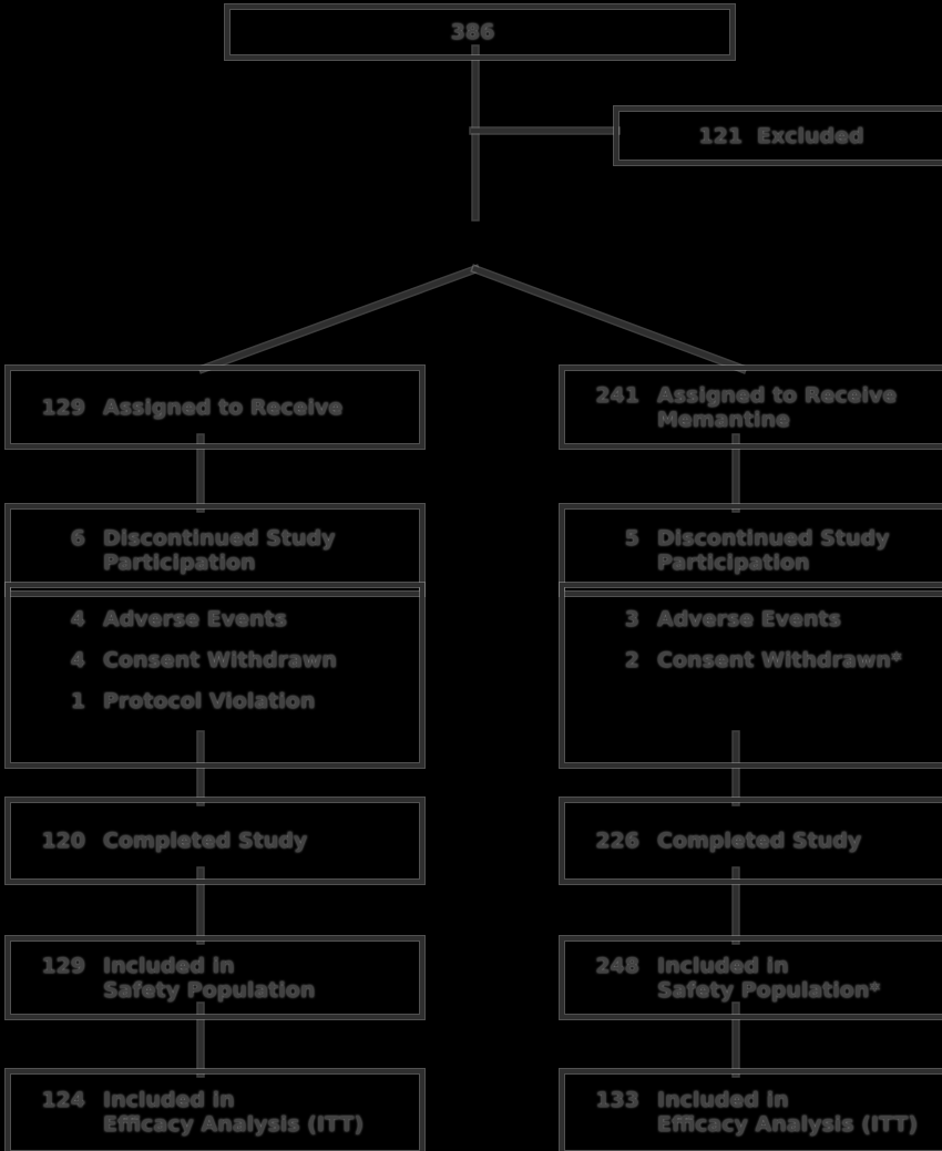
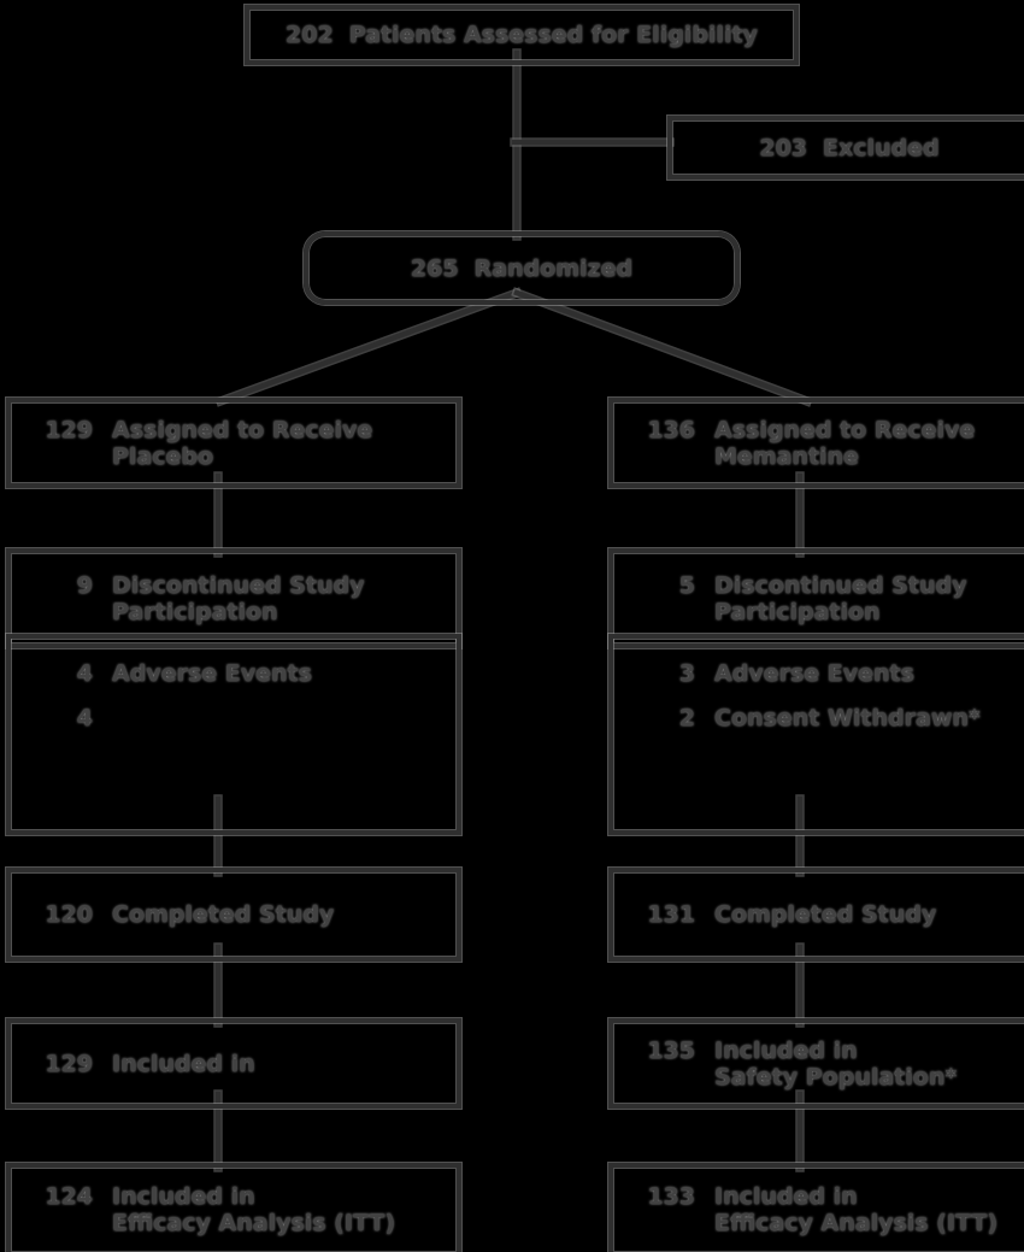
- 386
+ 202
+ Patients Assessed for Eligibility
- 121
+ 203
  Excluded
+ 265
+ Randomized
  129
  Assigned to Receive
+ Placebo
- 6
+ 9
  Discontinued Study
  Participation
  4
  Adverse Events
  4
- Consent Withdrawn
- 1
- Protocol Violation
  120
  Completed Study
  129
  Included in
- Safety Population
  124
  Included in
  Efficacy Analysis (ITT)
- 241
+ 136
  Assigned to Receive
  Memantine
  5
  Discontinued Study
  Participation
  3
  Adverse Events
  2
  Consent Withdrawn*
- 226
+ 131
  Completed Study
- 248
+ 135
  Included in
  Safety Population*
  133
  Included in
  Efficacy Analysis (ITT)
